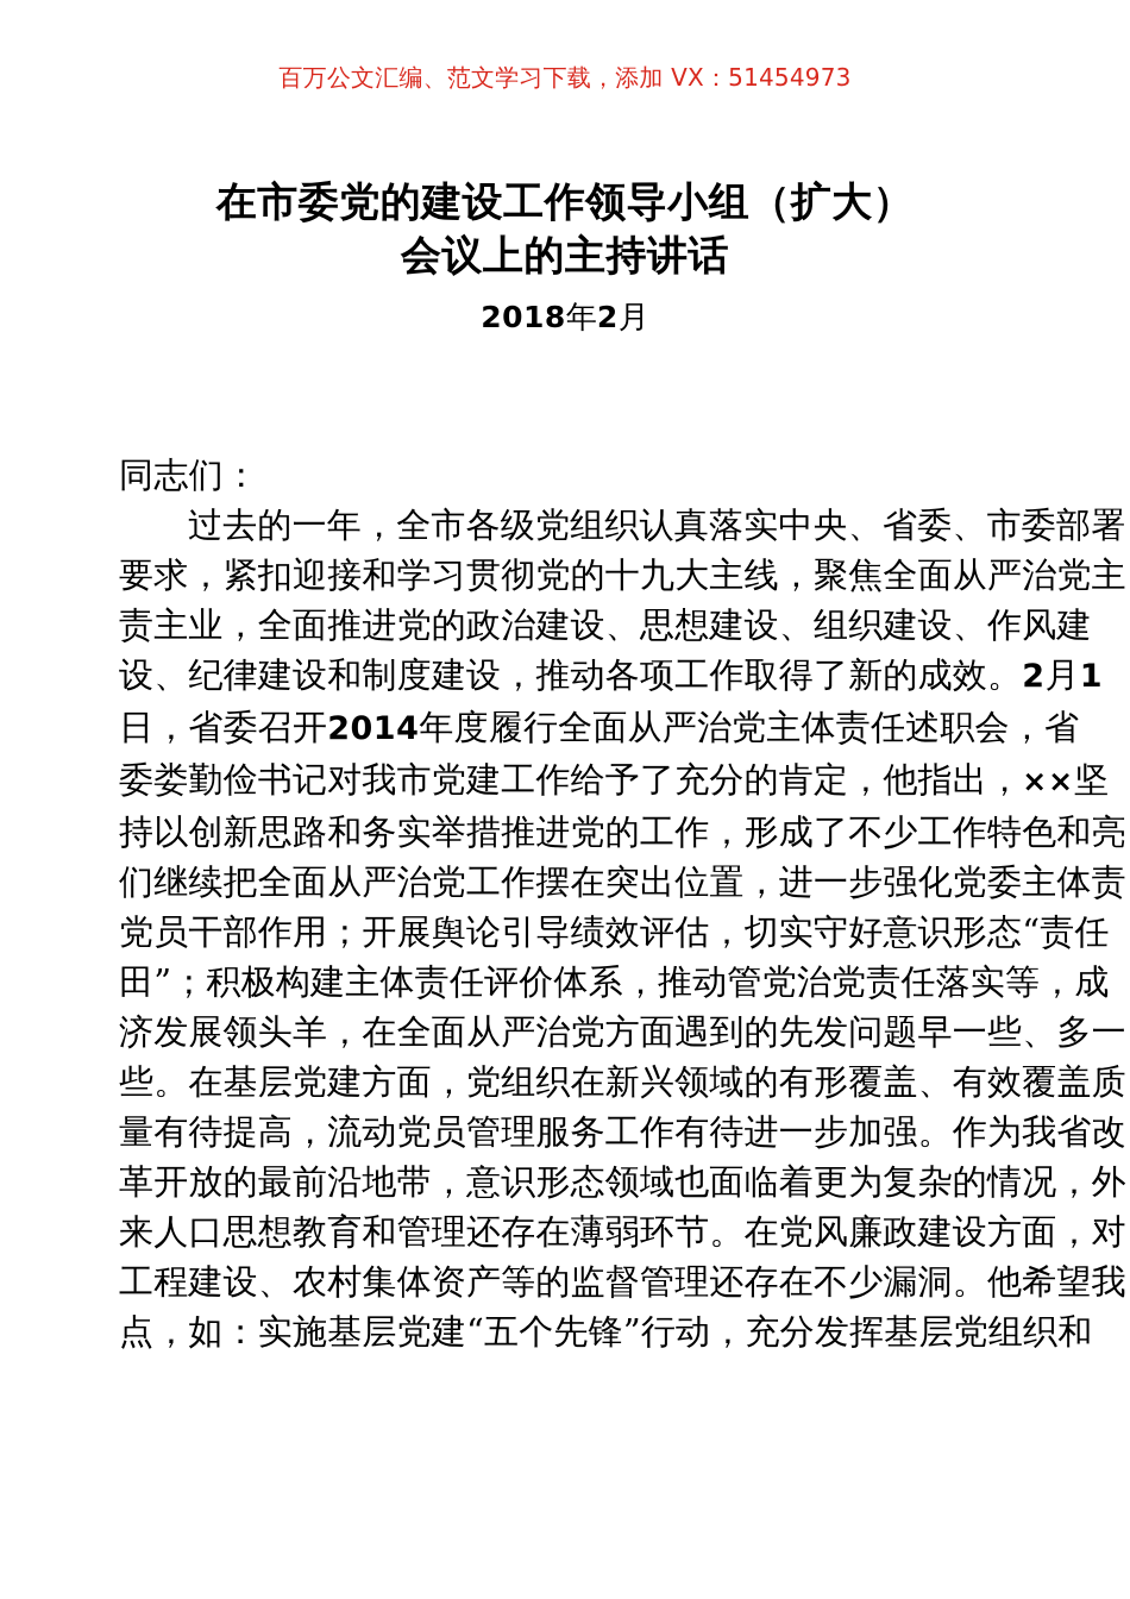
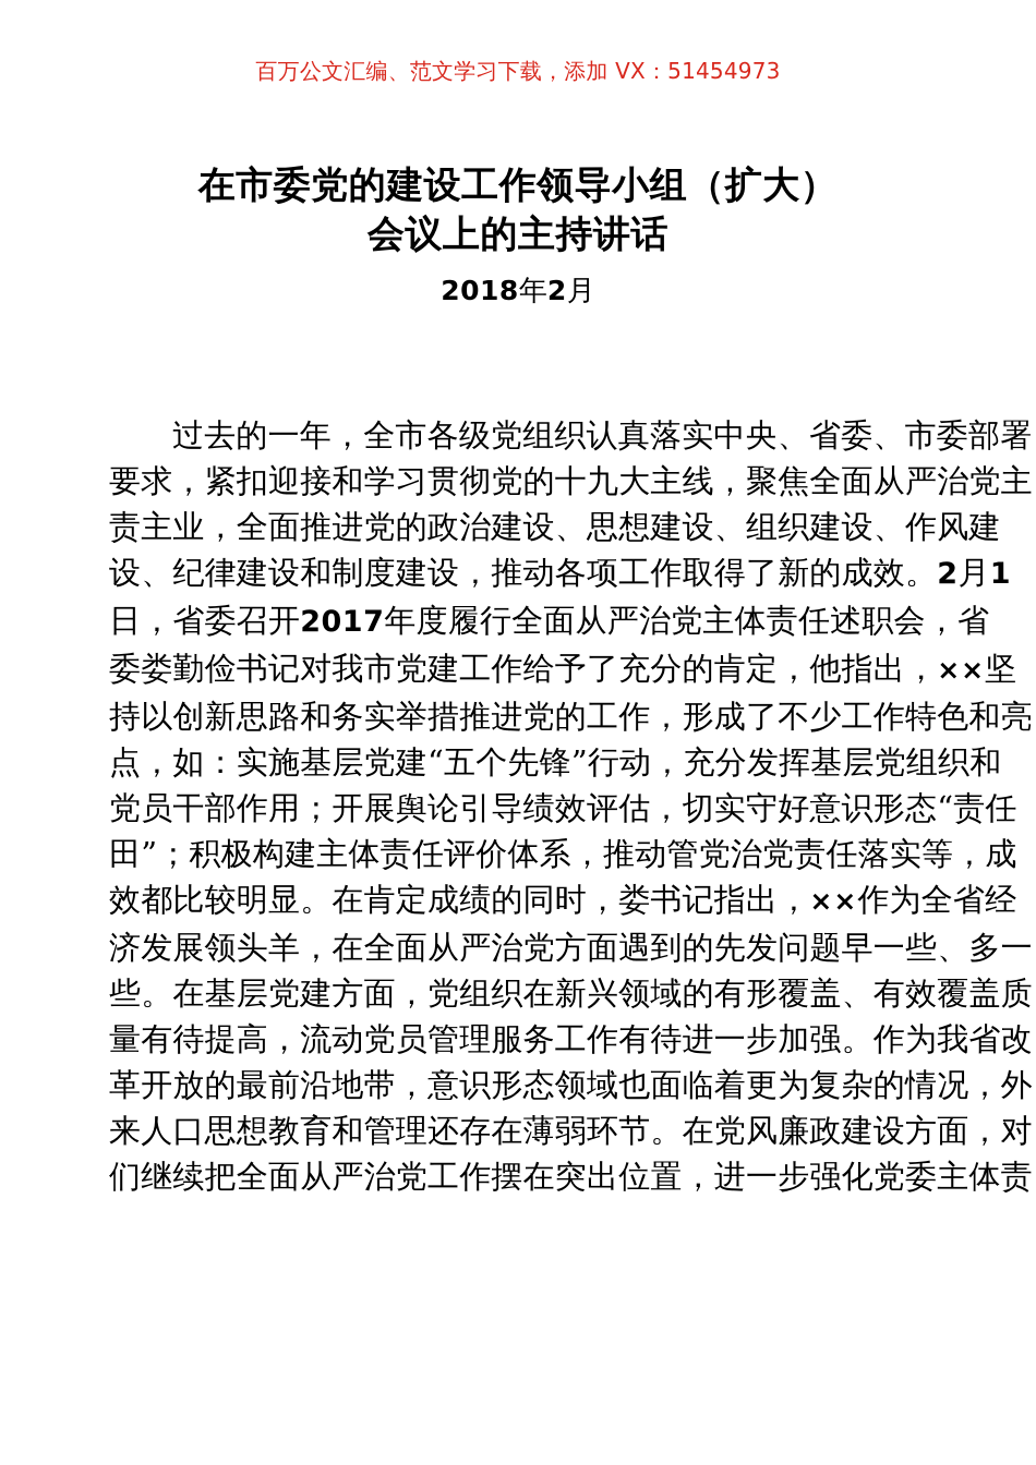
  百万公文汇编、范文学习下载，添加 VX：51454973
  在市委党的建设工作领导小组（扩大）
  会议上的主持讲话
  2018年2月
- 同志们：
  过去的一年，全市各级党组织认真落实中央、省委、市委部署
  要求，紧扣迎接和学习贯彻党的十九大主线，聚焦全面从严治党主
  责主业，全面推进党的政治建设、思想建设、组织建设、作风建
  设、纪律建设和制度建设，推动各项工作取得了新的成效。2月1
- 日，省委召开2014年度履行全面从严治党主体责任述职会，省
+ 日，省委召开2017年度履行全面从严治党主体责任述职会，省
  委娄勤俭书记对我市党建工作给予了充分的肯定，他指出，××坚
  持以创新思路和务实举措推进党的工作，形成了不少工作特色和亮
- 们继续把全面从严治党工作摆在突出位置，进一步强化党委主体责
+ 点，如：实施基层党建“五个先锋”行动，充分发挥基层党组织和
  党员干部作用；开展舆论引导绩效评估，切实守好意识形态“责任
  田”；积极构建主体责任评价体系，推动管党治党责任落实等，成
+ 效都比较明显。在肯定成绩的同时，娄书记指出，××作为全省经
  济发展领头羊，在全面从严治党方面遇到的先发问题早一些、多一
  些。在基层党建方面，党组织在新兴领域的有形覆盖、有效覆盖质
  量有待提高，流动党员管理服务工作有待进一步加强。作为我省改
  革开放的最前沿地带，意识形态领域也面临着更为复杂的情况，外
  来人口思想教育和管理还存在薄弱环节。在党风廉政建设方面，对
- 工程建设、农村集体资产等的监督管理还存在不少漏洞。他希望我
- 点，如：实施基层党建“五个先锋”行动，充分发挥基层党组织和
+ 们继续把全面从严治党工作摆在突出位置，进一步强化党委主体责
